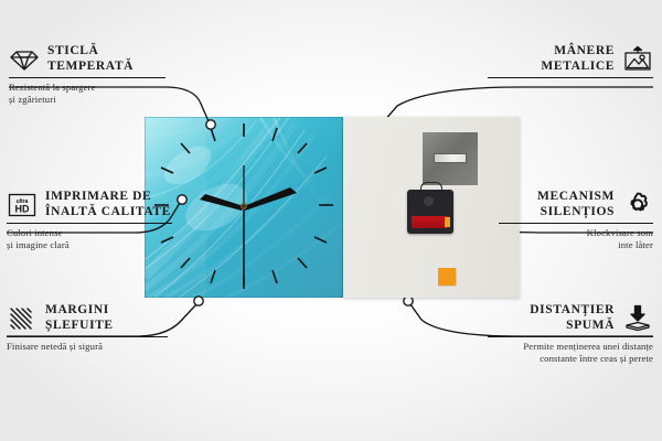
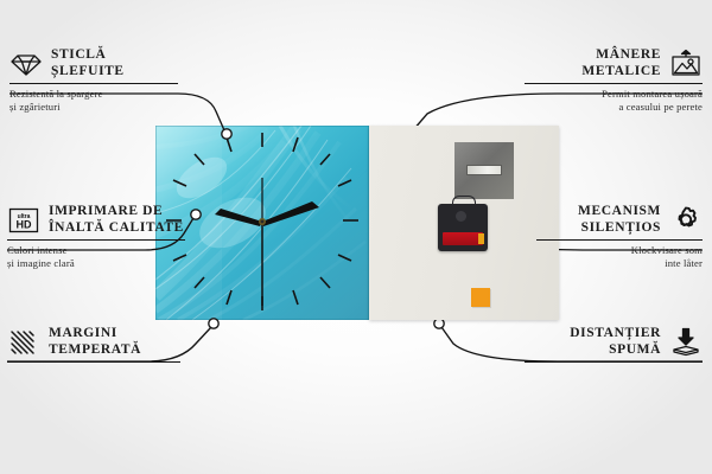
  STICLĂ
- TEMPERATĂ
+ ȘLEFUITE
  Rezistentă la spargere
  și zgârieturi
  HD
  IMPRIMARE DE
  ÎNALTĂ CALITATE
  Culori intense
  și imagine clară
  MARGINI
- ȘLEFUITE
+ TEMPERATĂ
- Finisare netedă și sigură
  MÂNERE
  METALICE
+ Permit montarea ușoară
+ a ceasului pe perete
  MECANISM
  SILENȚIOS
  Klockvisare som
  inte låter
  DISTANȚIER
  SPUMĂ
- Permite menținerea unei distanțe
- constante între ceas și perete
